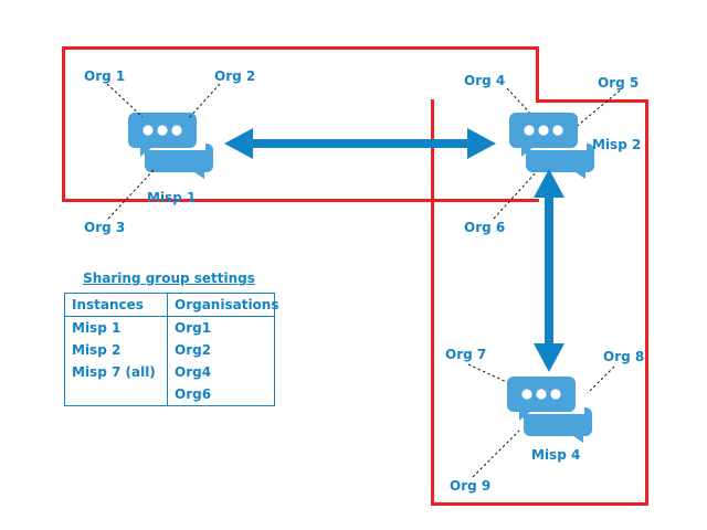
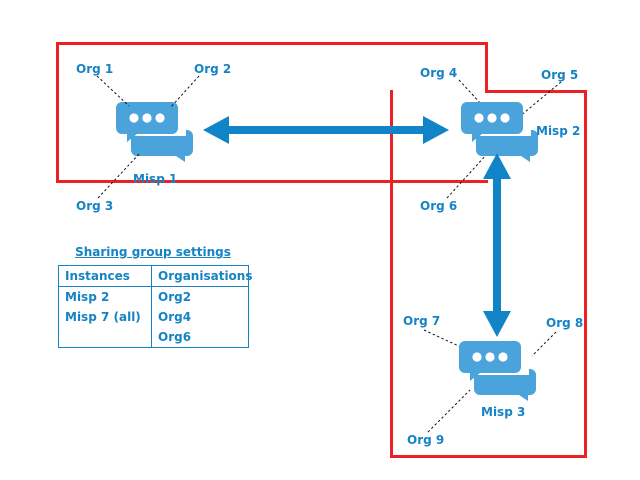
  Org 1
  Org 2
  Org 3
  Misp 1
  Org 4
  Org 5
  Org 6
  Misp 2
  Org 7
  Org 8
  Org 9
- Misp 4
+ Misp 3
  Sharing group settings
  Instances	Organisations
- Misp 1	Org1
  Misp 2	Org2
  Misp 7 (all)	Org4
  	Org6
